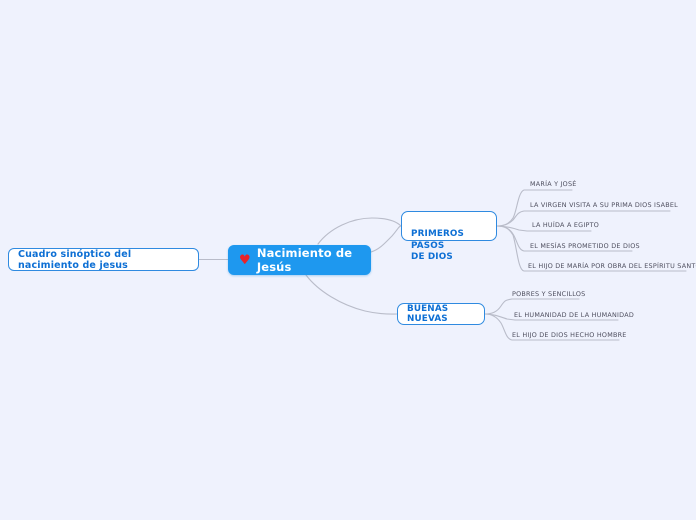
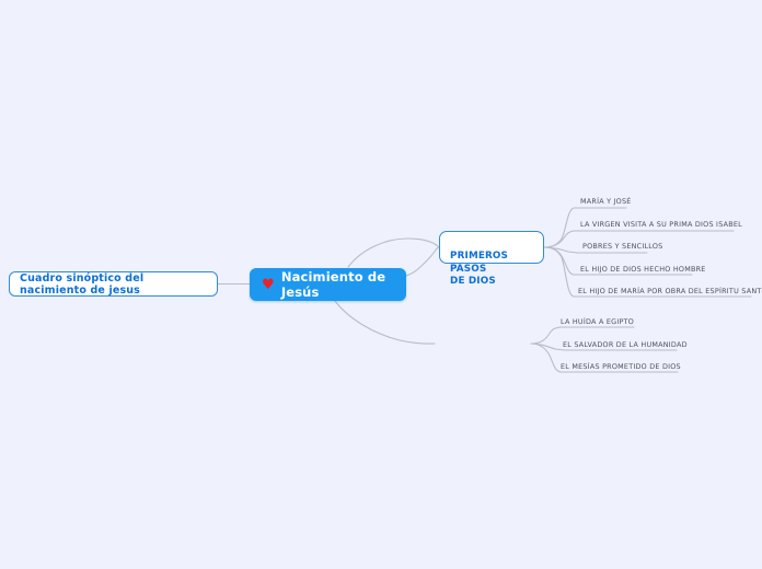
  Cuadro sinóptico del nacimiento de jesus
  ♥
  Nacimiento de Jesús
  PRIMEROS PASOS
  DE DIOS
- BUENAS NUEVAS
  MARÍA Y JOSÉ
  LA VIRGEN VISITA A SU PRIMA DIOS ISABEL
- LA HUÍDA A EGIPTO
+ POBRES Y SENCILLOS
- EL MESÍAS PROMETIDO DE DIOS
+ EL HIJO DE DIOS HECHO HOMBRE
  EL HIJO DE MARÍA POR OBRA DEL ESPÍRITU SANT
- POBRES Y SENCILLOS
+ LA HUÍDA A EGIPTO
- EL HUMANIDAD DE LA HUMANIDAD
+ EL SALVADOR DE LA HUMANIDAD
- EL HIJO DE DIOS HECHO HOMBRE
+ EL MESÍAS PROMETIDO DE DIOS
